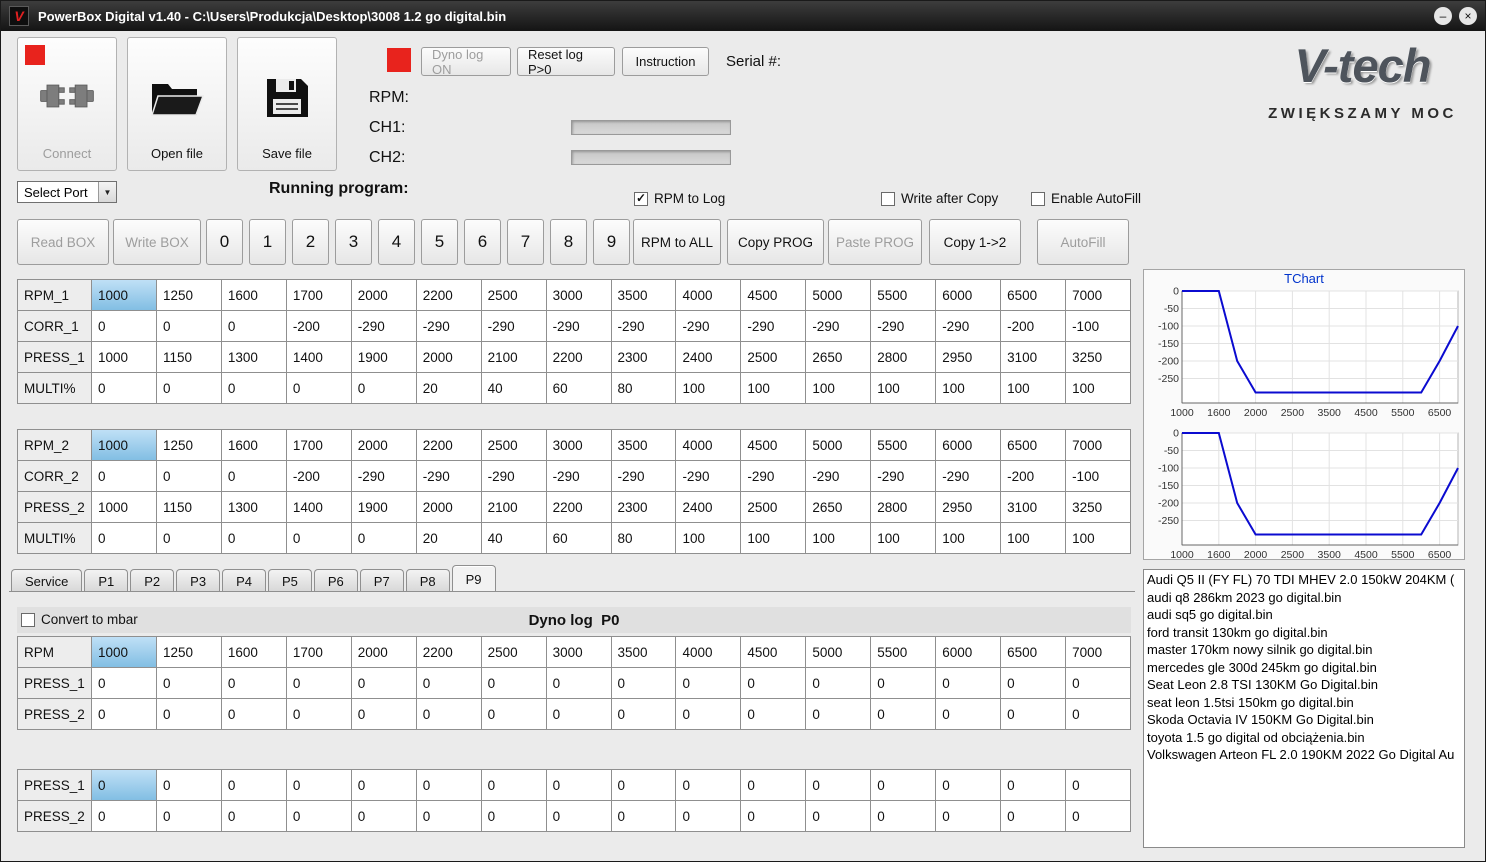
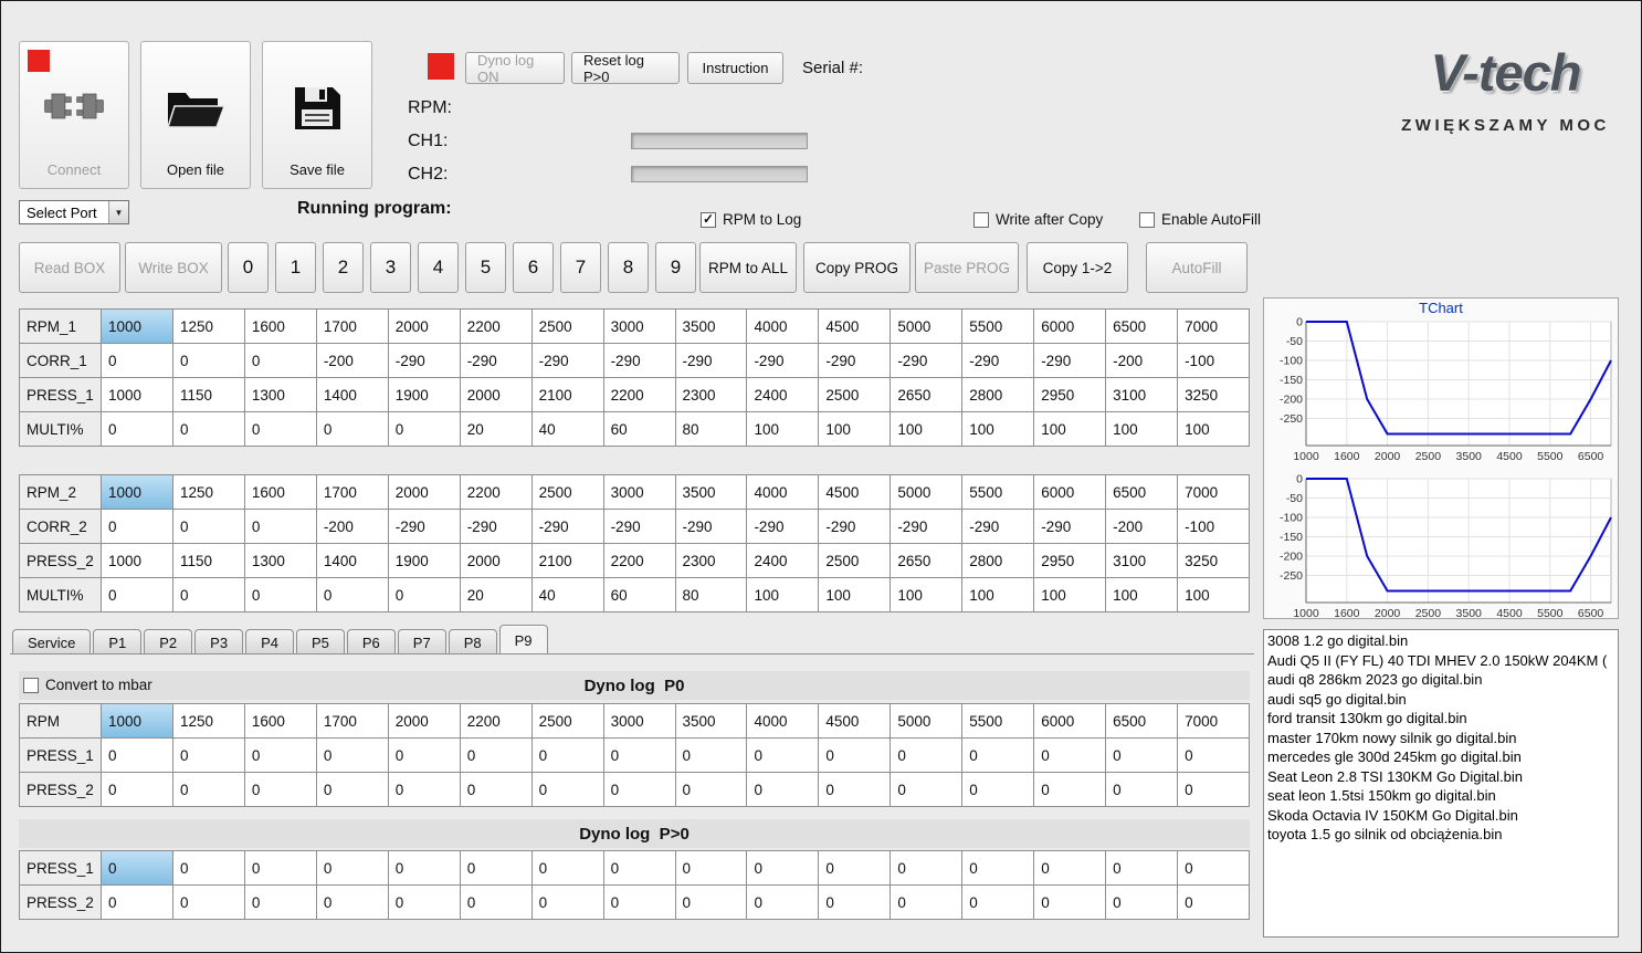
- V
- PowerBox Digital v1.40 - C:\Users\Produkcja\Desktop\3008 1.2 go digital.bin
- –
- ×
  Connect
  Open file
  Save file
  Dyno log ON
  Reset log P>0
  Instruction
  Serial #:
  RPM:
  CH1:
  CH2:
  Running program:
  Select Port
  V-tech
  ZWIĘKSZAMY MOC
  RPM to Log
  Write after Copy
  Enable AutoFill
  Read BOX
  Write BOX
  0
  1
  2
  3
  4
  5
  6
  7
  8
  9
  RPM to ALL
  Copy PROG
  Paste PROG
  Copy 1->2
  AutoFill
  RPM_1
  1000
  1250
  1600
  1700
  2000
  2200
  2500
  3000
  3500
  4000
  4500
  5000
  5500
  6000
  6500
  7000
  CORR_1
  0
  0
  0
  -200
  -290
  -290
  -290
  -290
  -290
  -290
  -290
  -290
  -290
  -290
  -200
  -100
  PRESS_1
  1000
  1150
  1300
  1400
  1900
  2000
  2100
  2200
  2300
  2400
  2500
  2650
  2800
  2950
  3100
  3250
  MULTI%
  0
  0
  0
  0
  0
  20
  40
  60
  80
  100
  100
  100
  100
  100
  100
  100
  RPM_2
  1000
  1250
  1600
  1700
  2000
  2200
  2500
  3000
  3500
  4000
  4500
  5000
  5500
  6000
  6500
  7000
  CORR_2
  0
  0
  0
  -200
  -290
  -290
  -290
  -290
  -290
  -290
  -290
  -290
  -290
  -290
  -200
  -100
  PRESS_2
  1000
  1150
  1300
  1400
  1900
  2000
  2100
  2200
  2300
  2400
  2500
  2650
  2800
  2950
  3100
  3250
  MULTI%
  0
  0
  0
  0
  0
  20
  40
  60
  80
  100
  100
  100
  100
  100
  100
  100
  Service
  P1
  P2
  P3
  P4
  P5
  P6
  P7
  P8
  P9
  Dyno log P0
  Convert to mbar
  RPM
  1000
  1250
  1600
  1700
  2000
  2200
  2500
  3000
  3500
  4000
  4500
  5000
  5500
  6000
  6500
  7000
  PRESS_1
  0
  0
  0
  0
  0
  0
  0
  0
  0
  0
  0
  0
  0
  0
  0
  0
  PRESS_2
  0
  0
  0
  0
  0
  0
  0
  0
  0
  0
  0
  0
  0
  0
  0
  0
+ Dyno log P>0
  PRESS_1
  0
  0
  0
  0
  0
  0
  0
  0
  0
  0
  0
  0
  0
  0
  0
  0
  PRESS_2
  0
  0
  0
  0
  0
  0
  0
  0
  0
  0
  0
  0
  0
  0
  0
  0
  TChart
  0
  -50
  -100
  -150
  -200
  -250
  1000
  1600
  2000
  2500
  3500
  4500
  5500
  6500
  0
  -50
  -100
  -150
  -200
  -250
  1000
  1600
  2000
  2500
  3500
  4500
  5500
  6500
+ 3008 1.2 go digital.bin
- Audi Q5 II (FY FL) 70 TDI MHEV 2.0 150kW 204KM (
+ Audi Q5 II (FY FL) 40 TDI MHEV 2.0 150kW 204KM (
  audi q8 286km 2023 go digital.bin
  audi sq5 go digital.bin
  ford transit 130km go digital.bin
  master 170km nowy silnik go digital.bin
  mercedes gle 300d 245km go digital.bin
  Seat Leon 2.8 TSI 130KM Go Digital.bin
  seat leon 1.5tsi 150km go digital.bin
  Skoda Octavia IV 150KM Go Digital.bin
- toyota 1.5 go digital od obciążenia.bin
+ toyota 1.5 go silnik od obciążenia.bin
- Volkswagen Arteon FL 2.0 190KM 2022 Go Digital Au
